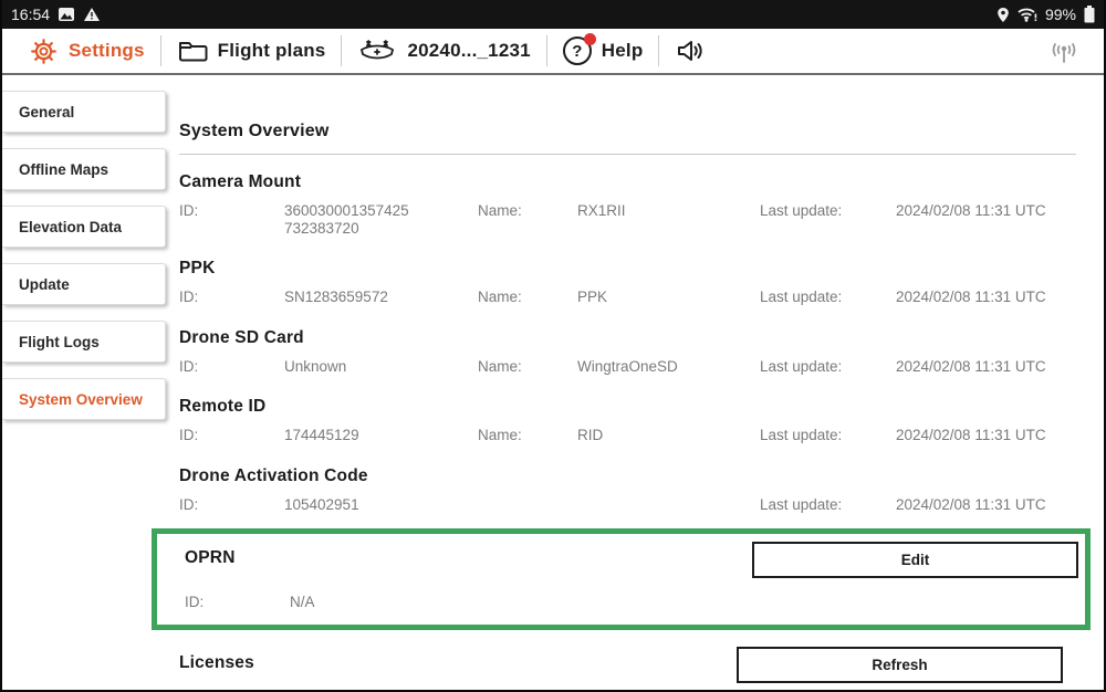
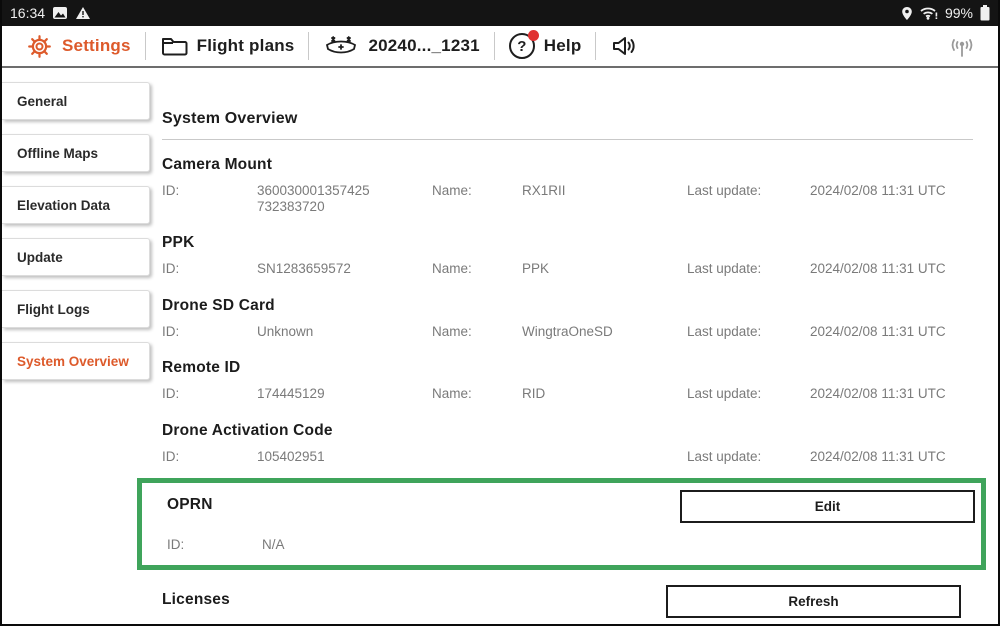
- 16:54
+ 16:34
  99%
  Settings
  Flight plans
  20240..._1231
  ?
  Help
  General
  Offline Maps
  Elevation Data
  Update
  Flight Logs
  System Overview
  System Overview
  Camera Mount
  ID:
  360030001357425
  732383720
  Name:
  RX1RII
  Last update:
  2024/02/08 11:31 UTC
  PPK
  ID:
  SN1283659572
  Name:
  PPK
  Last update:
  2024/02/08 11:31 UTC
  Drone SD Card
  ID:
  Unknown
  Name:
  WingtraOneSD
  Last update:
  2024/02/08 11:31 UTC
  Remote ID
  ID:
  174445129
  Name:
  RID
  Last update:
  2024/02/08 11:31 UTC
  Drone Activation Code
  ID:
  105402951
  Last update:
  2024/02/08 11:31 UTC
  OPRN
  Edit
  ID:
  N/A
  Licenses
  Refresh
